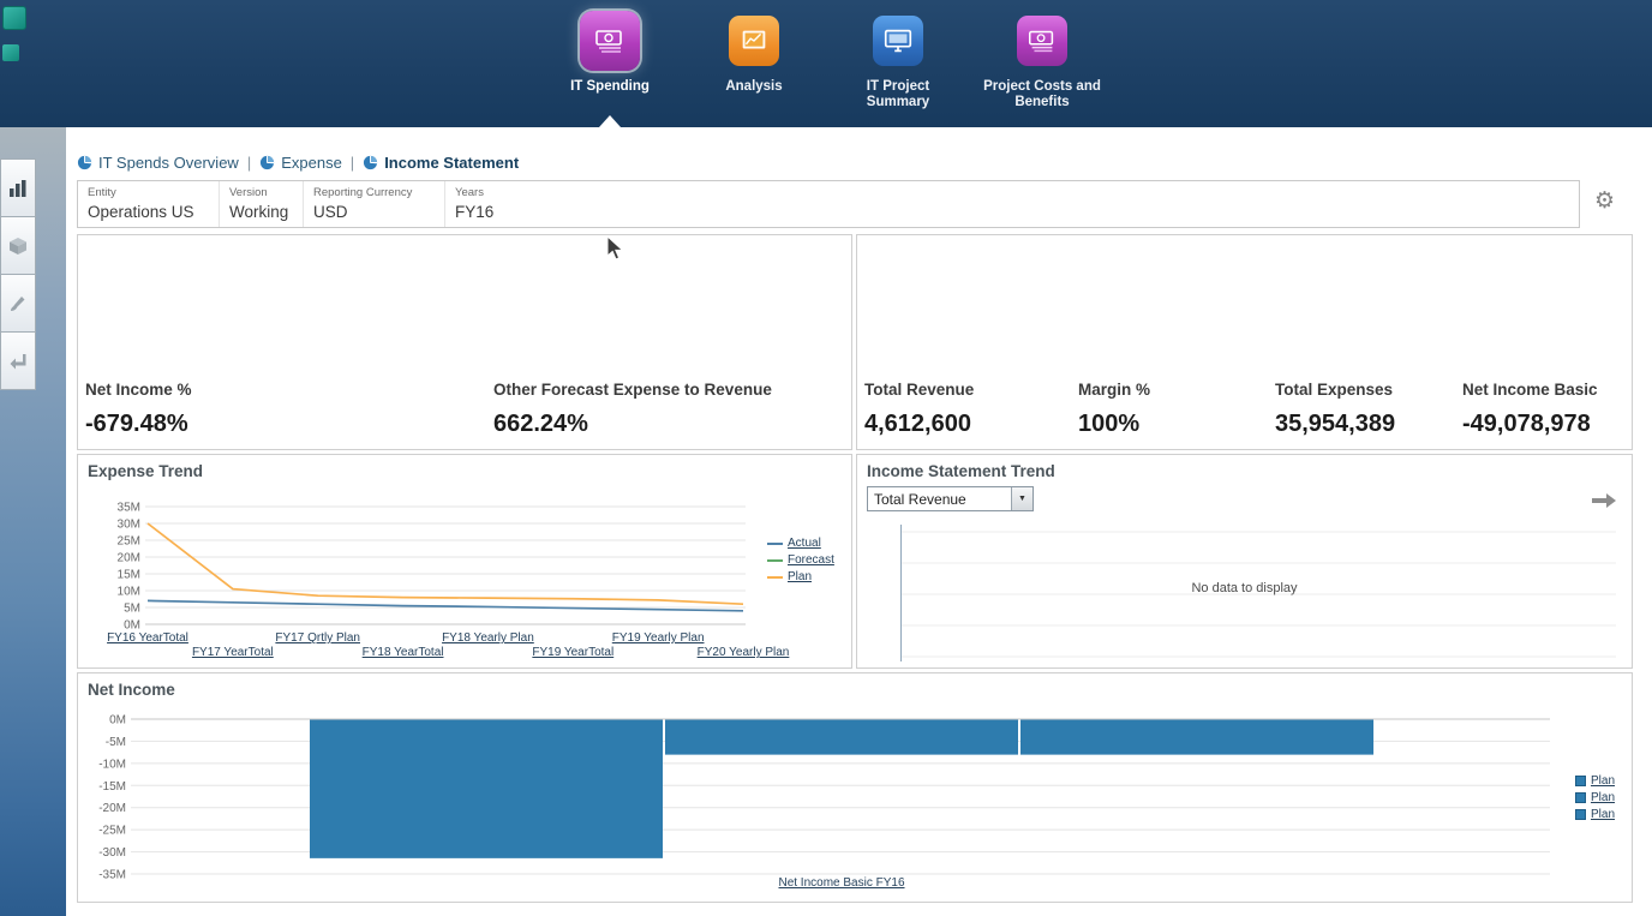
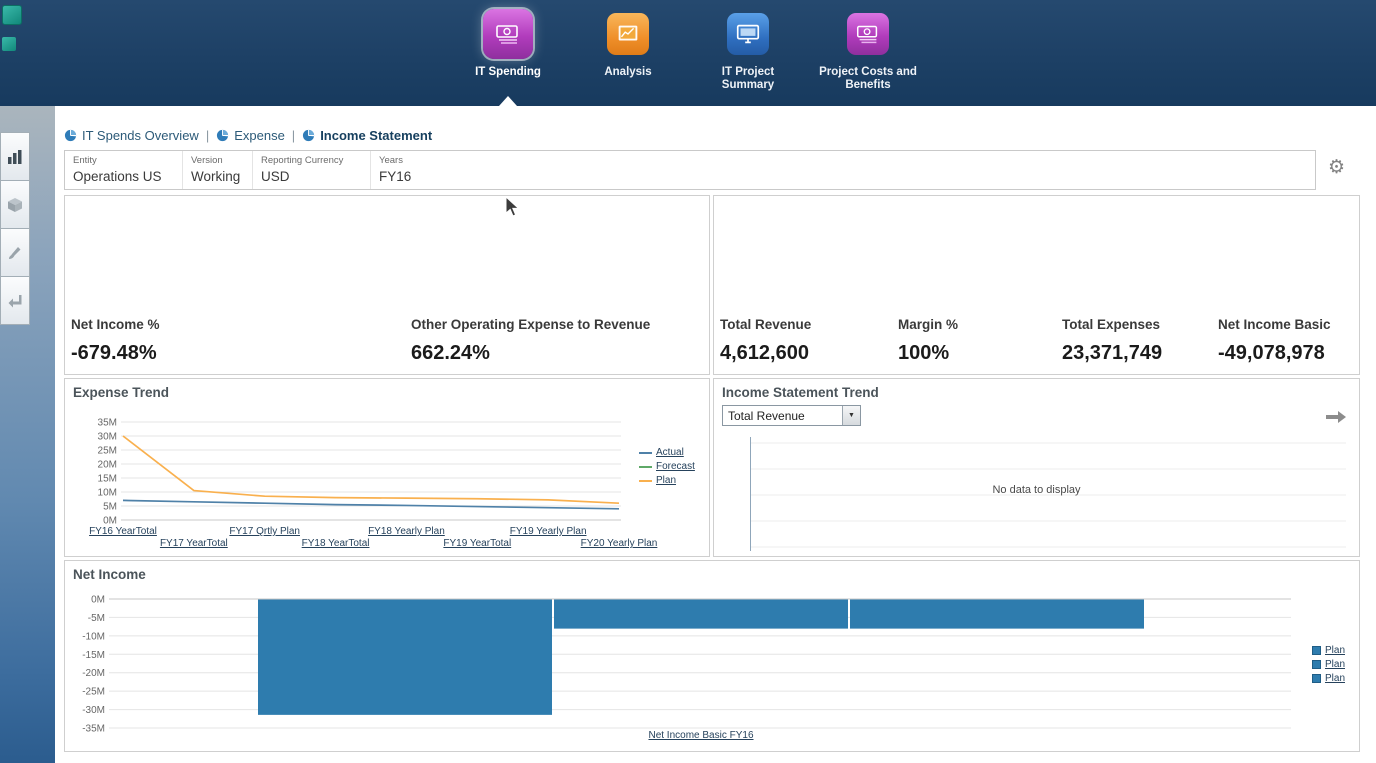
  IT Spending
  Analysis
  IT Project Summary
  Project Costs and Benefits
  IT Spends Overview
  |
  Expense
  |
  Income Statement
  Entity
  Operations US
  Version
  Working
  Reporting Currency
  USD
  Years
  FY16
  ⚙
  Net Income %
  -679.48%
- Other Forecast Expense to Revenue
+ Other Operating Expense to Revenue
  662.24%
  Total Revenue
  4,612,600
  Margin %
  100%
  Total Expenses
- 35,954,389
+ 23,371,749
  Net Income Basic
  -49,078,978
  Expense Trend
  0M
  5M
  10M
  15M
  20M
  25M
  30M
  35M
  FY16 YearTotal
  FY17 YearTotal
  FY17 Qrtly Plan
  FY18 YearTotal
  FY18 Yearly Plan
  FY19 YearTotal
  FY19 Yearly Plan
  FY20 Yearly Plan
  Actual
  Forecast
  Plan
  Income Statement Trend
  Total Revenue
  No data to display
  Net Income
  0M
  -5M
  -10M
  -15M
  -20M
  -25M
  -30M
  -35M
  Net Income Basic FY16
  Plan
  Plan
  Plan
